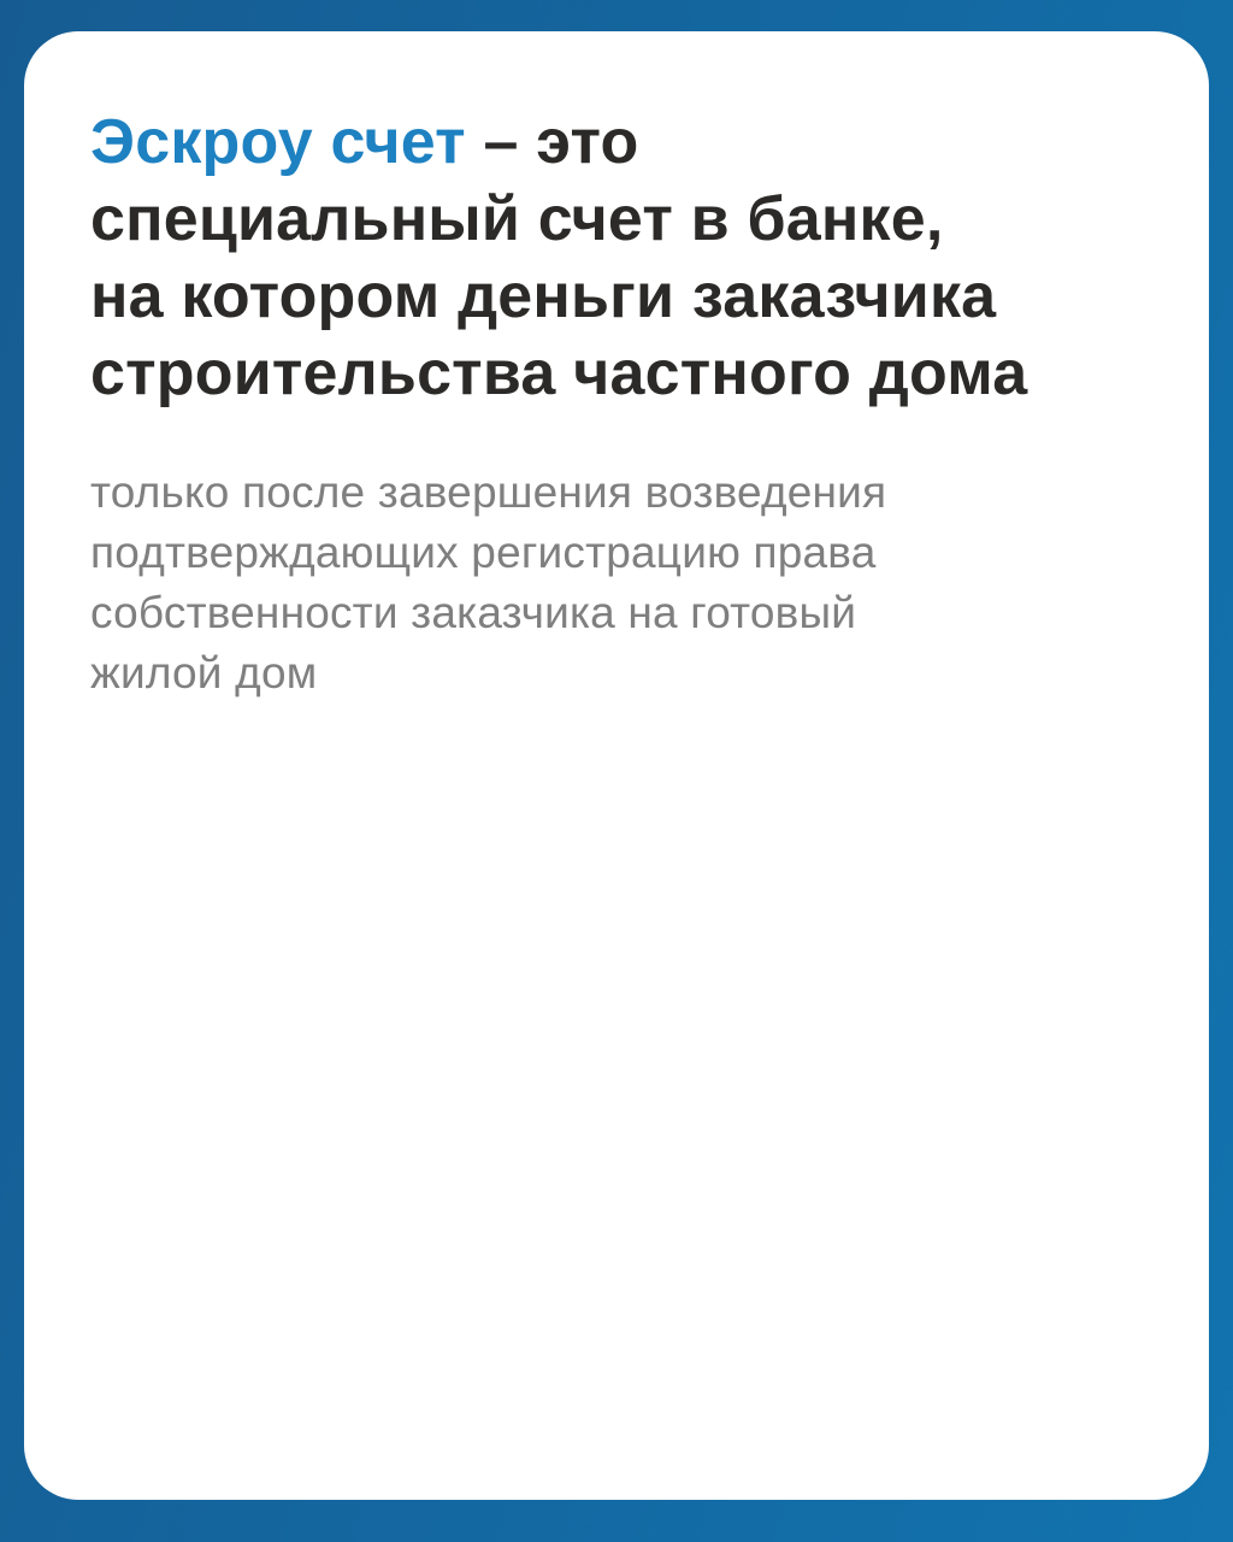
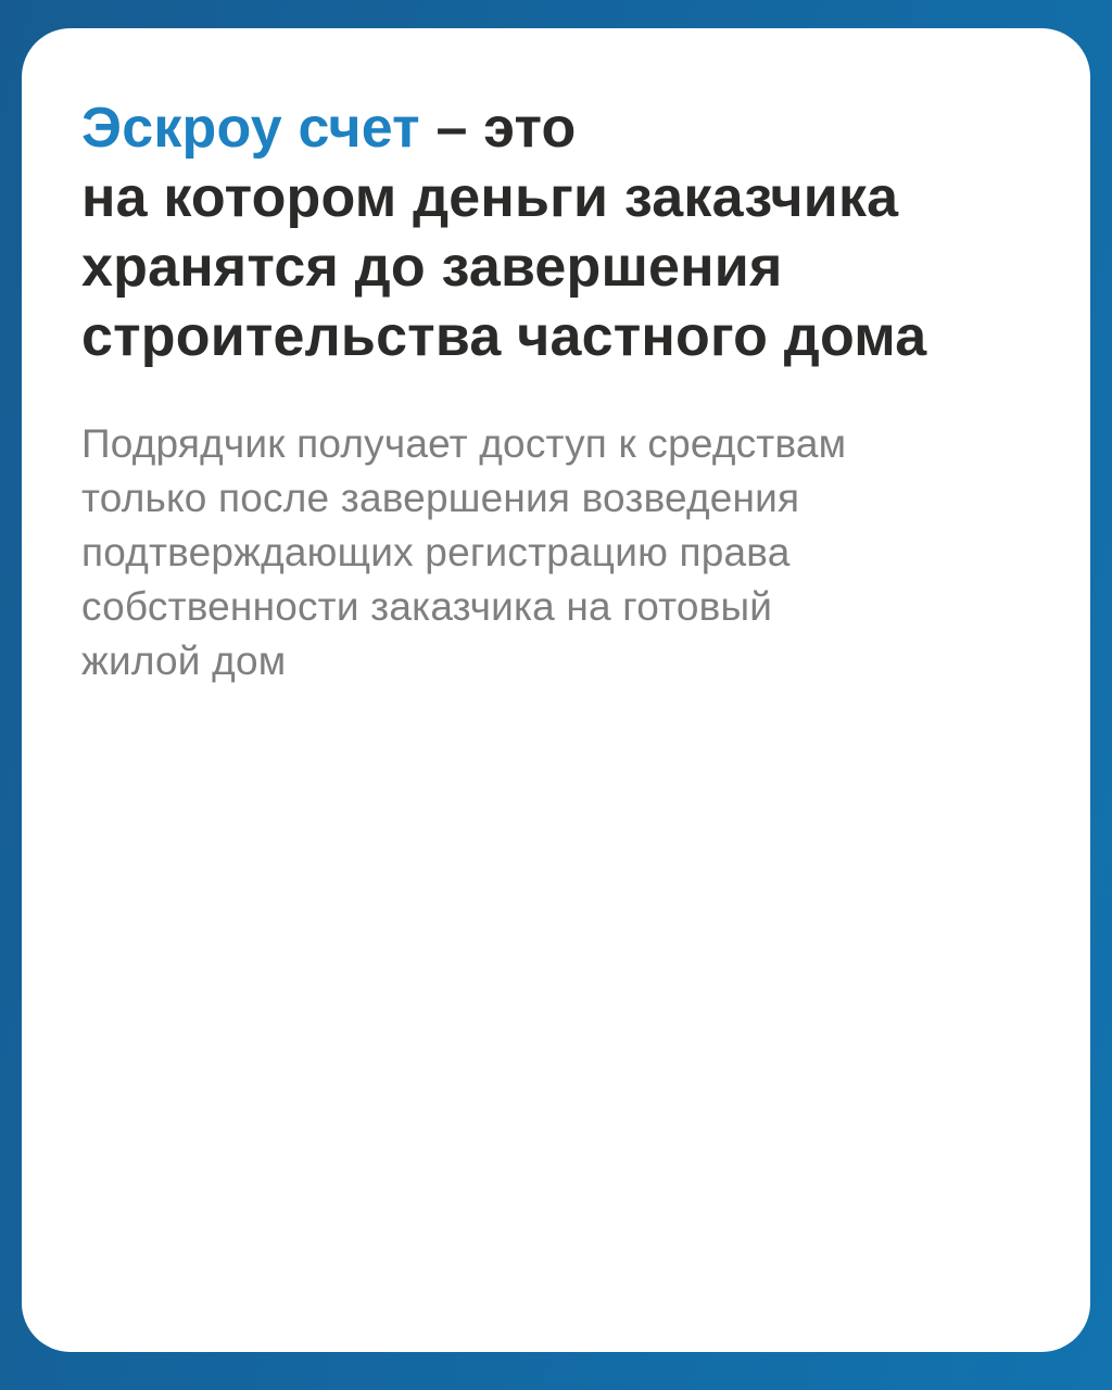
  Эскроу счет – это
- специальный счет в банке,
  на котором деньги заказчика
+ хранятся до завершения
  строительства частного дома
+ Подрядчик получает доступ к средствам
  только после завершения возведения
  подтверждающих регистрацию права
  собственности заказчика на готовый
  жилой дом
